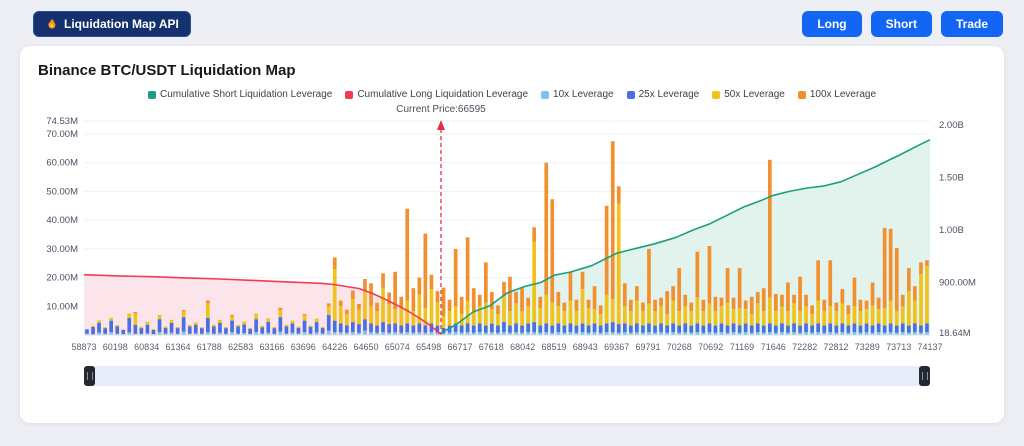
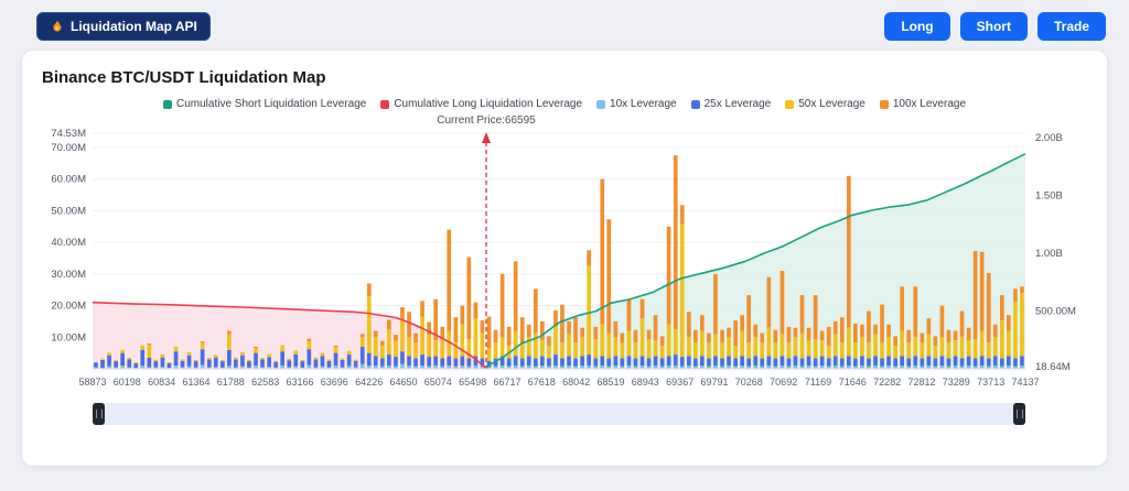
  Liquidation Map API
  Long
  Short
  Trade
  Binance BTC/USDT Liquidation Map
  Cumulative Short Liquidation Leverage
  Cumulative Long Liquidation Leverage
  10x Leverage
  25x Leverage
  50x Leverage
  100x Leverage
  Current Price:66595
  74.53M
  70.00M
  60.00M
  50.00M
  40.00M
  30.00M
  20.00M
  10.00M
  2.00B
  1.50B
  1.00B
- 900.00M
+ 500.00M
  18.64M
  58873
  60198
  60834
  61364
  61788
  62583
  63166
  63696
  64226
  64650
  65074
  65498
  66717
  67618
  68042
  68519
  68943
  69367
  69791
  70268
  70692
  71169
  71646
  72282
  72812
  73289
  73713
  74137
